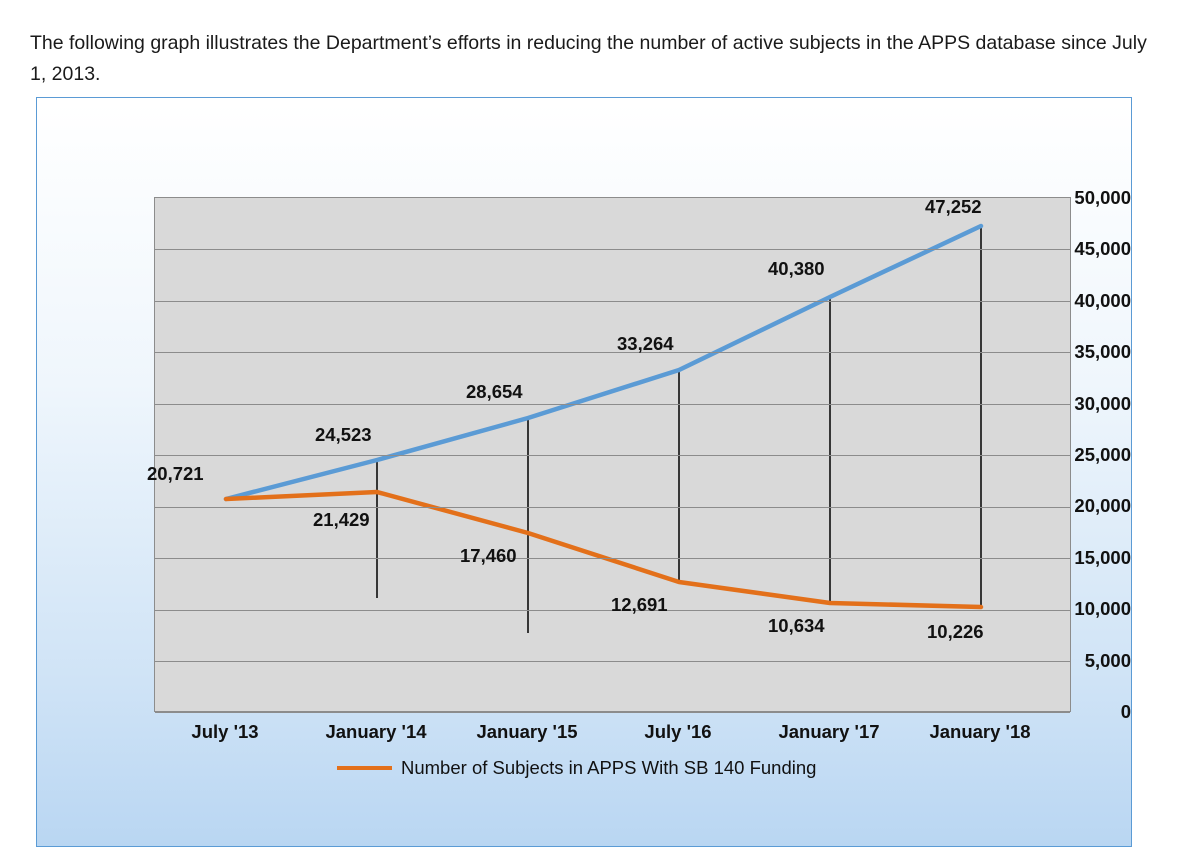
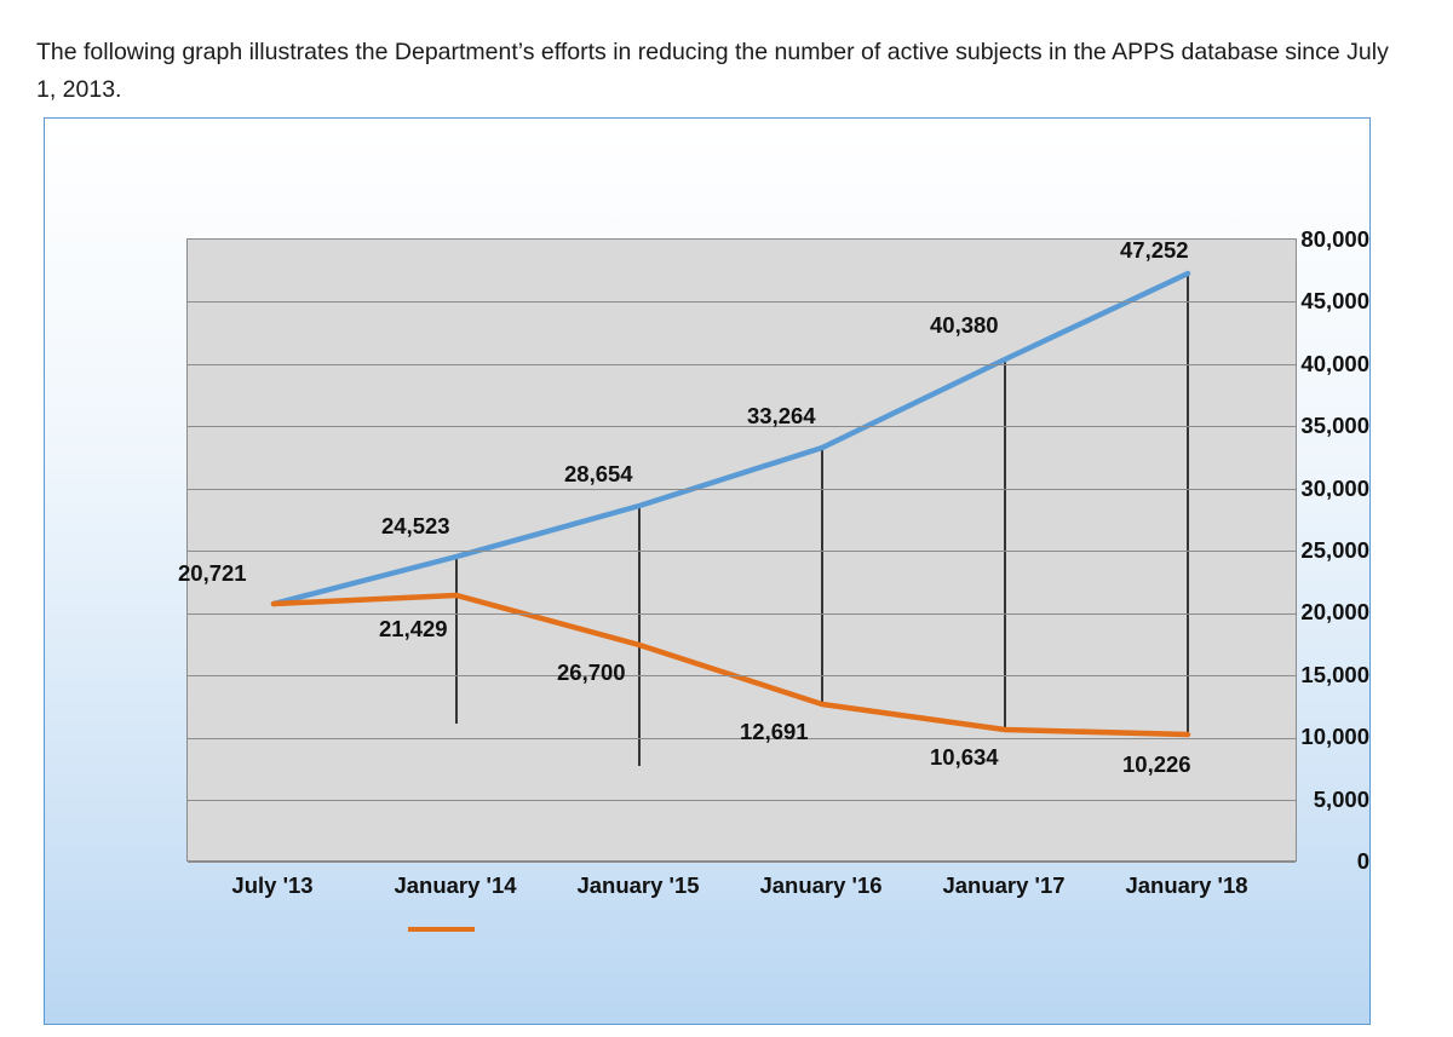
  The following graph illustrates the Department’s efforts in reducing the number of active subjects in the APPS database since July 1, 2013.
- 50,000
+ 80,000
  45,000
  40,000
  35,000
  30,000
  25,000
  20,000
  15,000
  10,000
  5,000
  0
  20,721
  24,523
  28,654
  33,264
  40,380
  47,252
  21,429
- 17,460
+ 26,700
  12,691
  10,634
  10,226
  July '13
  January '14
  January '15
- July '16
+ January '16
  January '17
  January '18
- Number of Subjects in APPS With SB 140 Funding
